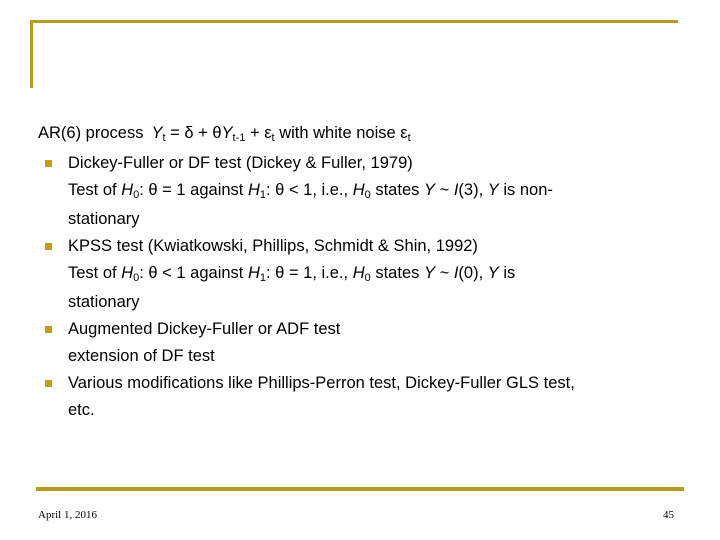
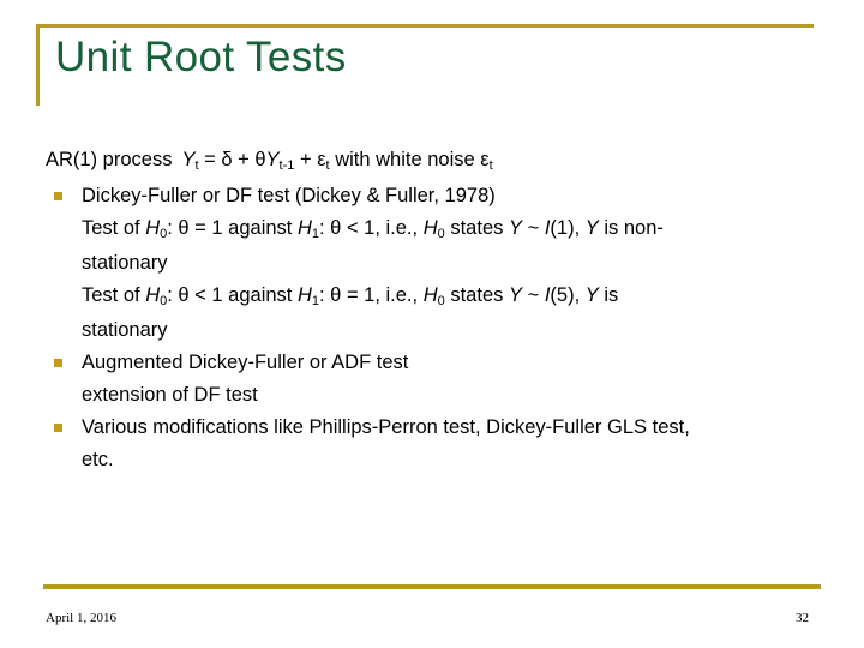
+ Unit Root Tests
- AR(6) process Yt = δ + θYt-1 + εt with white noise εt
+ AR(1) process Yt = δ + θYt-1 + εt with white noise εt
- Dickey-Fuller or DF test (Dickey & Fuller, 1979)
+ Dickey-Fuller or DF test (Dickey & Fuller, 1978)
- Test of H0: θ = 1 against H1: θ < 1, i.e., H0 states Y ~ I(3), Y is non-
+ Test of H0: θ = 1 against H1: θ < 1, i.e., H0 states Y ~ I(1), Y is non-
  stationary
- KPSS test (Kwiatkowski, Phillips, Schmidt & Shin, 1992)
- Test of H0: θ < 1 against H1: θ = 1, i.e., H0 states Y ~ I(0), Y is
+ Test of H0: θ < 1 against H1: θ = 1, i.e., H0 states Y ~ I(5), Y is
  stationary
  Augmented Dickey-Fuller or ADF test
  extension of DF test
  Various modifications like Phillips-Perron test, Dickey-Fuller GLS test,
  etc.
  April 1, 2016
- 45
+ 32
